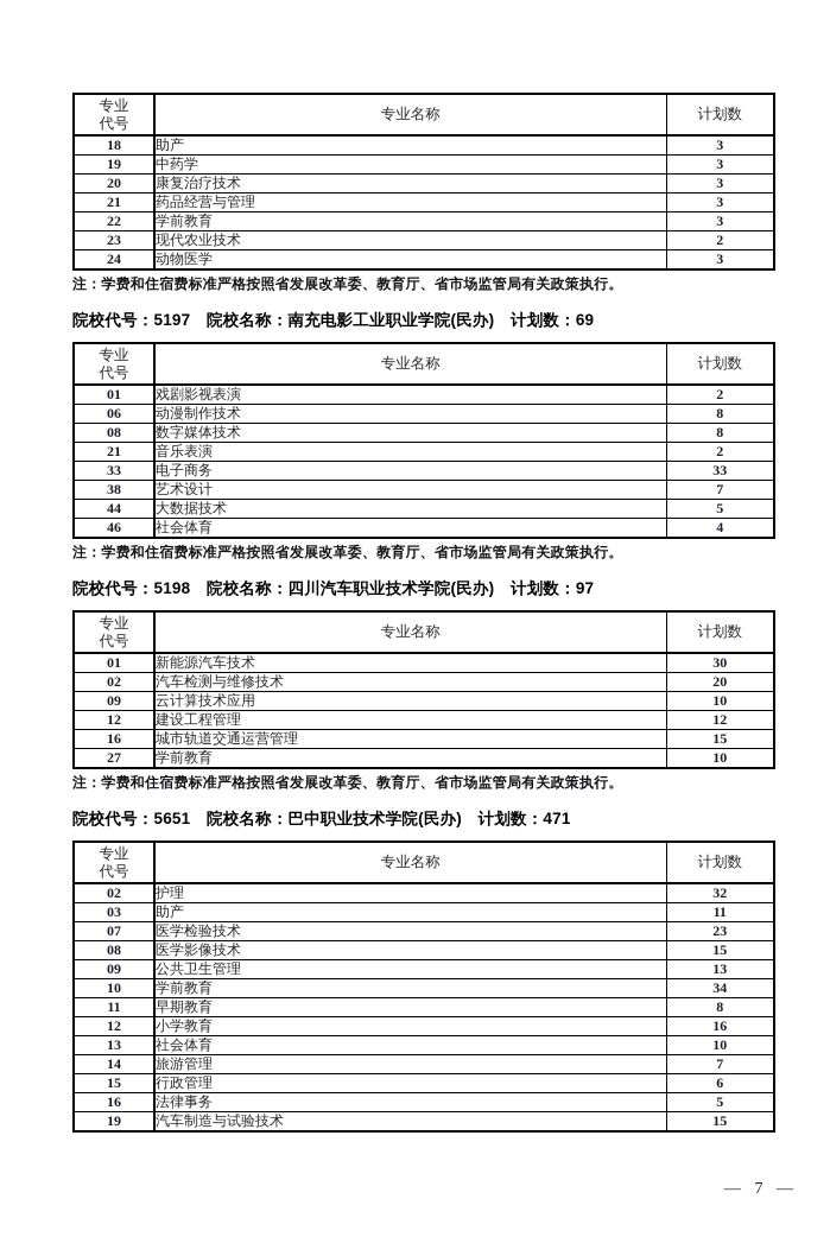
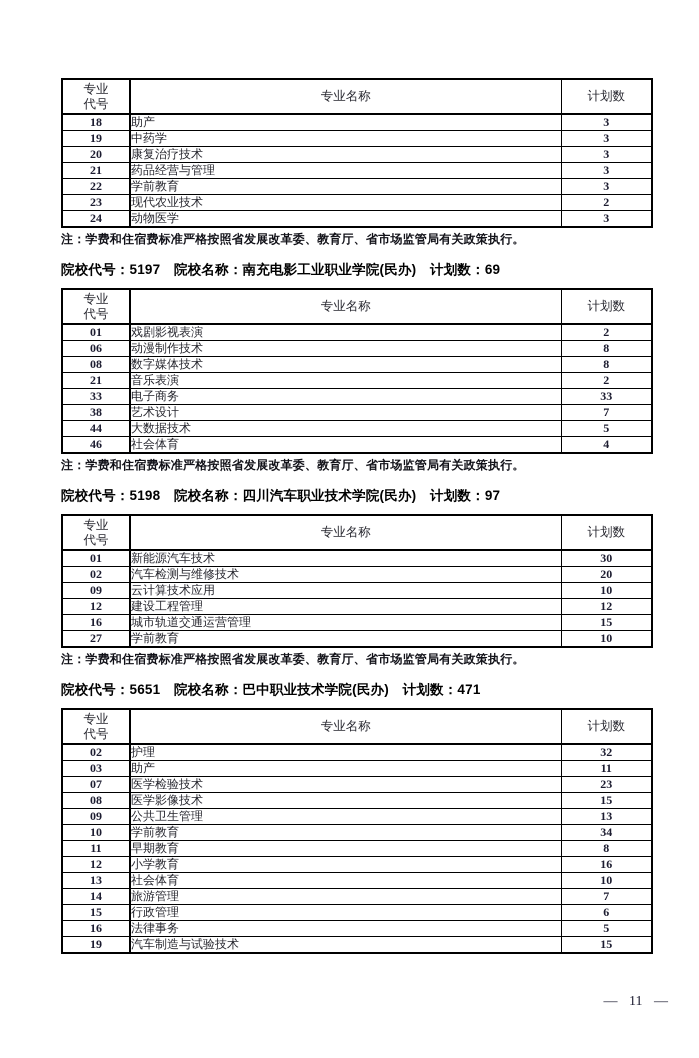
  专业 代号	专业名称	计划数
  18	助产	3
  19	中药学	3
  20	康复治疗技术	3
  21	药品经营与管理	3
  22	学前教育	3
  23	现代农业技术	2
  24	动物医学	3
  注：学费和住宿费标准严格按照省发展改革委、教育厅、省市场监管局有关政策执行。
  院校代号：5197 院校名称：南充电影工业职业学院(民办) 计划数：69
  专业 代号	专业名称	计划数
  01	戏剧影视表演	2
  06	动漫制作技术	8
  08	数字媒体技术	8
  21	音乐表演	2
  33	电子商务	33
  38	艺术设计	7
  44	大数据技术	5
  46	社会体育	4
  注：学费和住宿费标准严格按照省发展改革委、教育厅、省市场监管局有关政策执行。
  院校代号：5198 院校名称：四川汽车职业技术学院(民办) 计划数：97
  专业 代号	专业名称	计划数
  01	新能源汽车技术	30
  02	汽车检测与维修技术	20
  09	云计算技术应用	10
  12	建设工程管理	12
  16	城市轨道交通运营管理	15
  27	学前教育	10
  注：学费和住宿费标准严格按照省发展改革委、教育厅、省市场监管局有关政策执行。
  院校代号：5651 院校名称：巴中职业技术学院(民办) 计划数：471
  专业 代号	专业名称	计划数
  02	护理	32
  03	助产	11
  07	医学检验技术	23
  08	医学影像技术	15
  09	公共卫生管理	13
  10	学前教育	34
  11	早期教育	8
  12	小学教育	16
  13	社会体育	10
  14	旅游管理	7
  15	行政管理	6
  16	法律事务	5
  19	汽车制造与试验技术	15
- — 7 —
+ — 11 —
